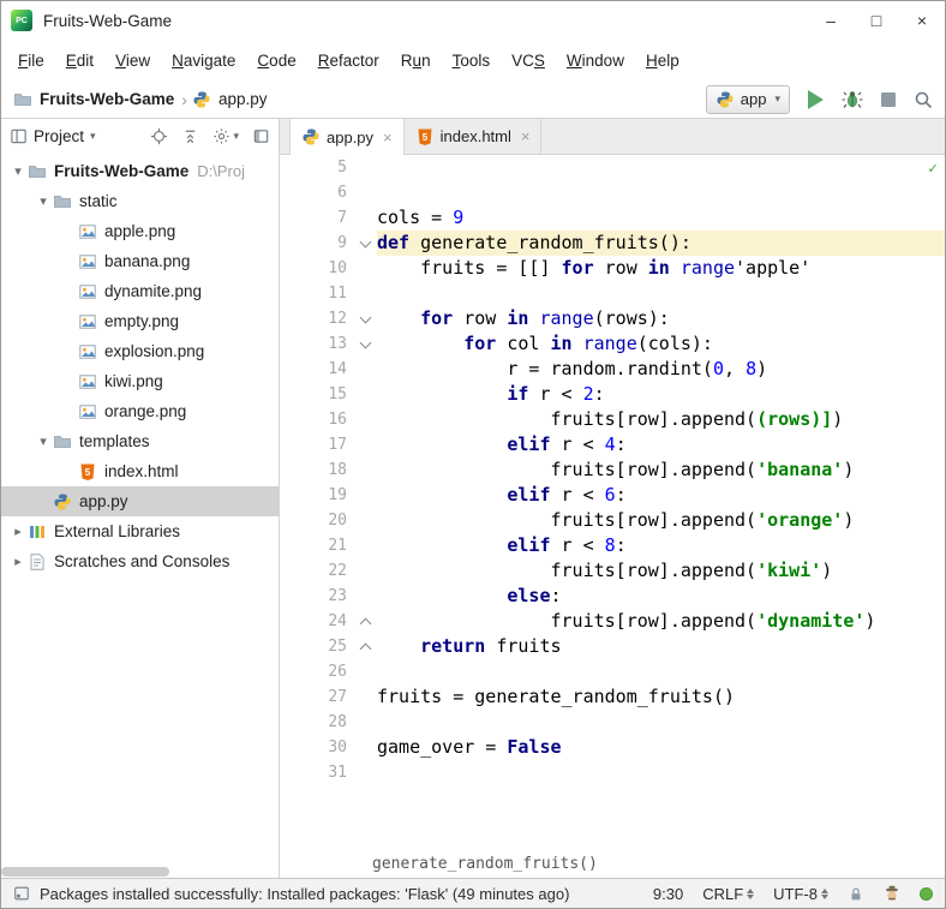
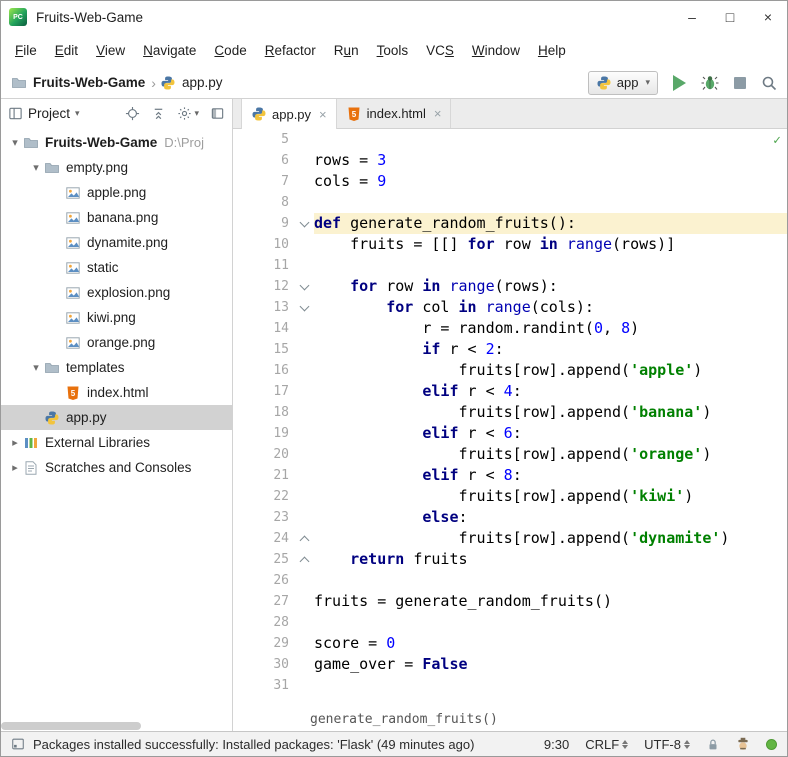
  Fruits-Web-Game
  –
  □
  ×
  File
  Edit
  View
  Navigate
  Code
  Refactor
  Run
  Tools
  VCS
  Window
  Help
  Fruits-Web-Game
  ›
  app.py
  app
  ▾
  Project
  ▾
  ▾
  ▾
  Fruits-Web-Game
  D:\Proj
  ▾
- static
+ empty.png
  apple.png
  banana.png
  dynamite.png
- empty.png
+ static
  explosion.png
  kiwi.png
  orange.png
  ▾
  templates
  5
  index.html
  app.py
  ▸
  External Libraries
  ▸
  Scratches and Consoles
  app.py
  ×
  5
  index.html
  ×
  5
  6
+ rows = 3
  7
  cols = 9
+ 8
  9
  def generate_random_fruits():
  10
- fruits = [[] for row in range'apple'
+ fruits = [[] for row in range(rows)]
  11
  12
  for row in range(rows):
  13
  for col in range(cols):
  14
  r = random.randint(0, 8)
  15
  if r < 2:
  16
- fruits[row].append((rows)])
+ fruits[row].append('apple')
  17
  elif r < 4:
  18
  fruits[row].append('banana')
  19
  elif r < 6:
  20
  fruits[row].append('orange')
  21
  elif r < 8:
  22
  fruits[row].append('kiwi')
  23
  else:
  24
  fruits[row].append('dynamite')
  25
  return fruits
  26
  27
  fruits = generate_random_fruits()
  28
+ 29
+ score = 0
  30
  game_over = False
  31
  ✓
  generate_random_fruits()
  Packages installed successfully: Installed packages: 'Flask' (49 minutes ago)
  9:30
  CRLF
  UTF-8
